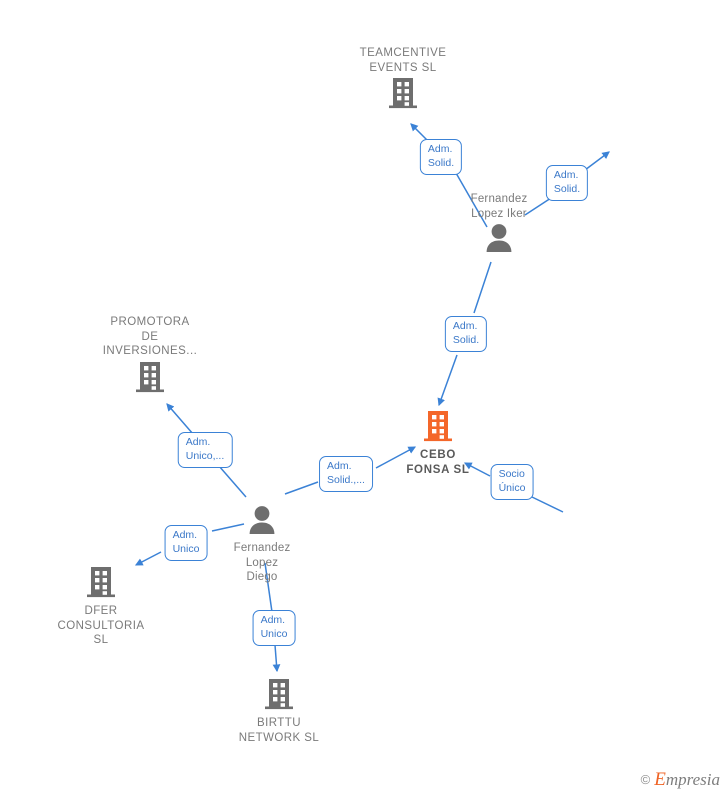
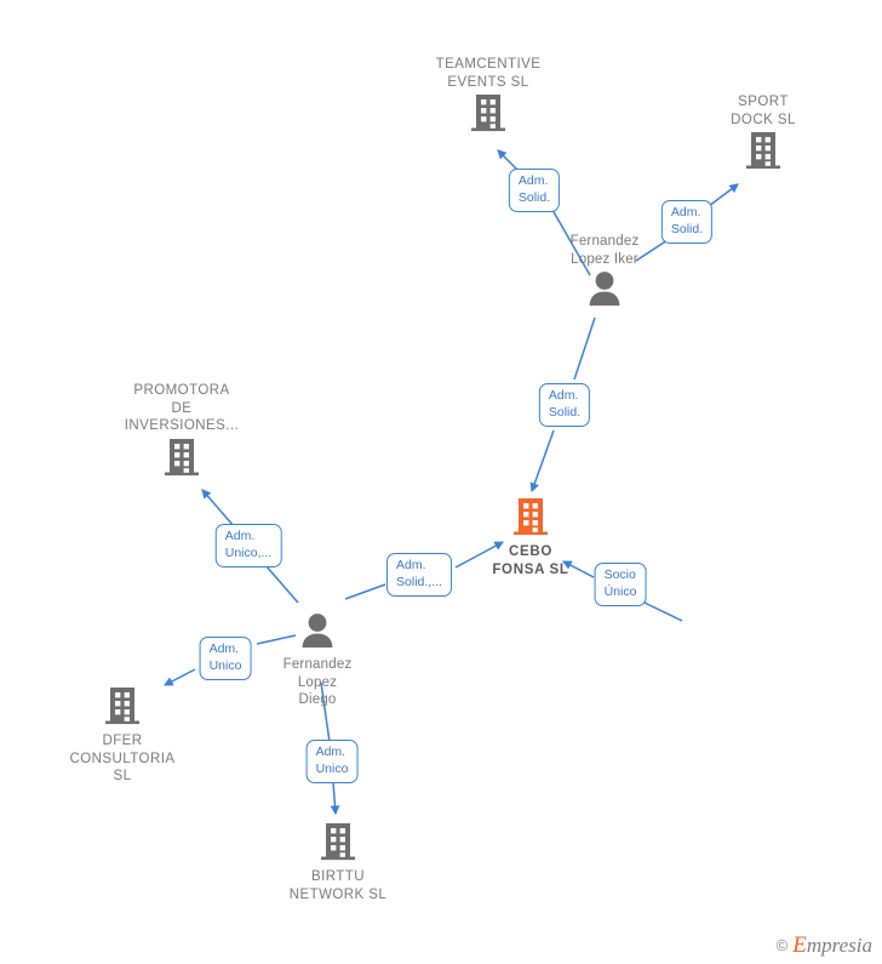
  TEAMCENTIVE
  EVENTS SL
+ SPORT
+ DOCK SL
  Fernandez
  Lopez Iker
  PROMOTORA
  DE
  INVERSIONES...
  CEBO
  FONSA SL
  Fernandez
  Lopez
  Diego
  DFER
  CONSULTORIA
  SL
  BIRTTU
  NETWORK SL
  Adm.
  Solid.
  Adm.
  Solid.
  Adm.
  Solid.
  Adm.
  Solid.,...
  Adm.
  Unico,...
  Adm.
  Unico
  Adm.
  Unico
  Socio
  Único
  ©
  Empresia
